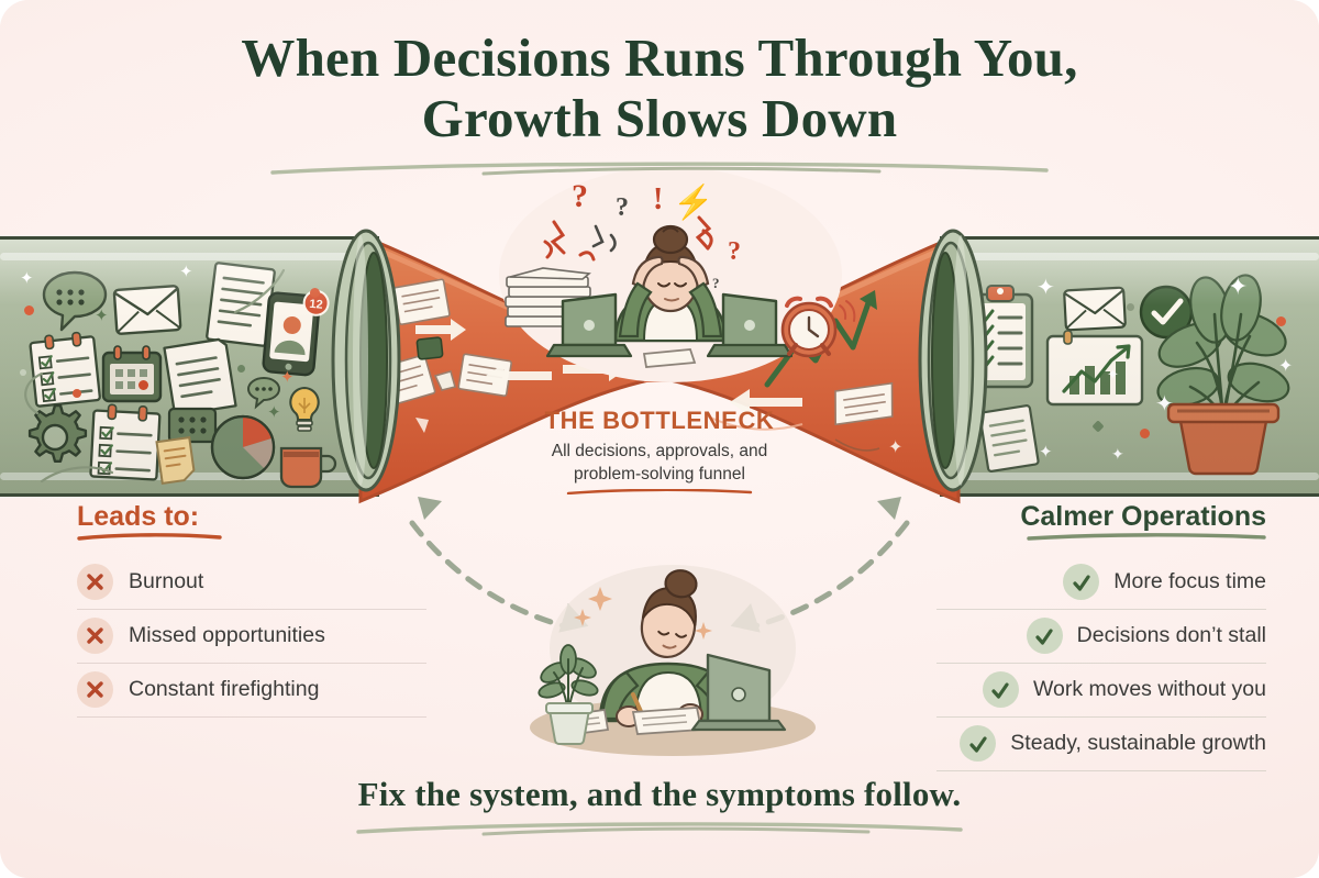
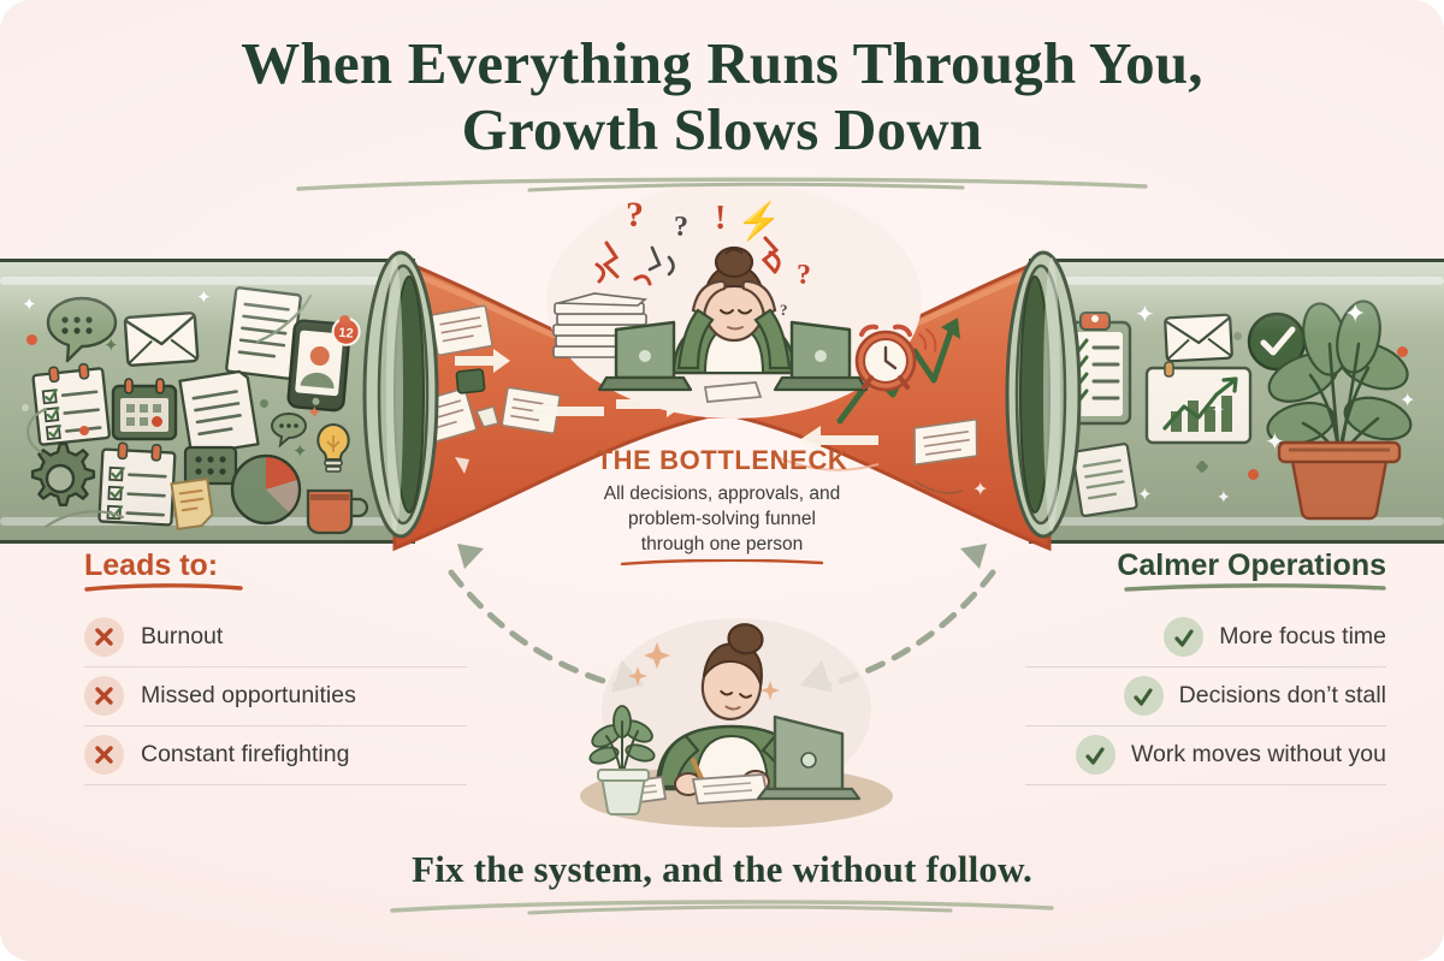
- When Decisions Runs Through You,
+ When Everything Runs Through You,
  Growth Slows Down
  ✦
  ?
  ?
  !
  ⚡
  ?
  ?
  THE BOTTLENECK
  All decisions, approvals, and
  problem-solving funnel
+ through one person
  Leads to:
  Burnout
  Missed opportunities
  Constant firefighting
  Calmer Operations
  More focus time
  Decisions don’t stall
  Work moves without you
- Steady, sustainable growth
- Fix the system, and the symptoms follow.
+ Fix the system, and the without follow.
